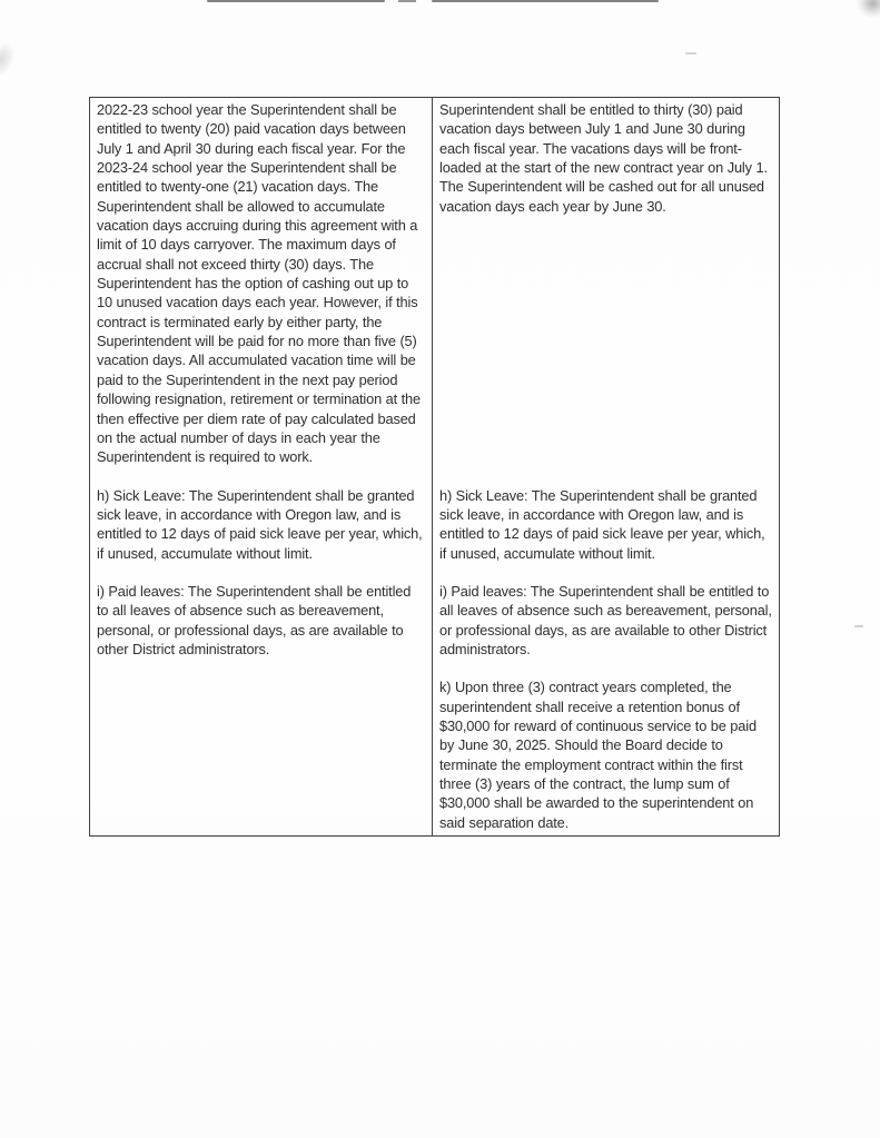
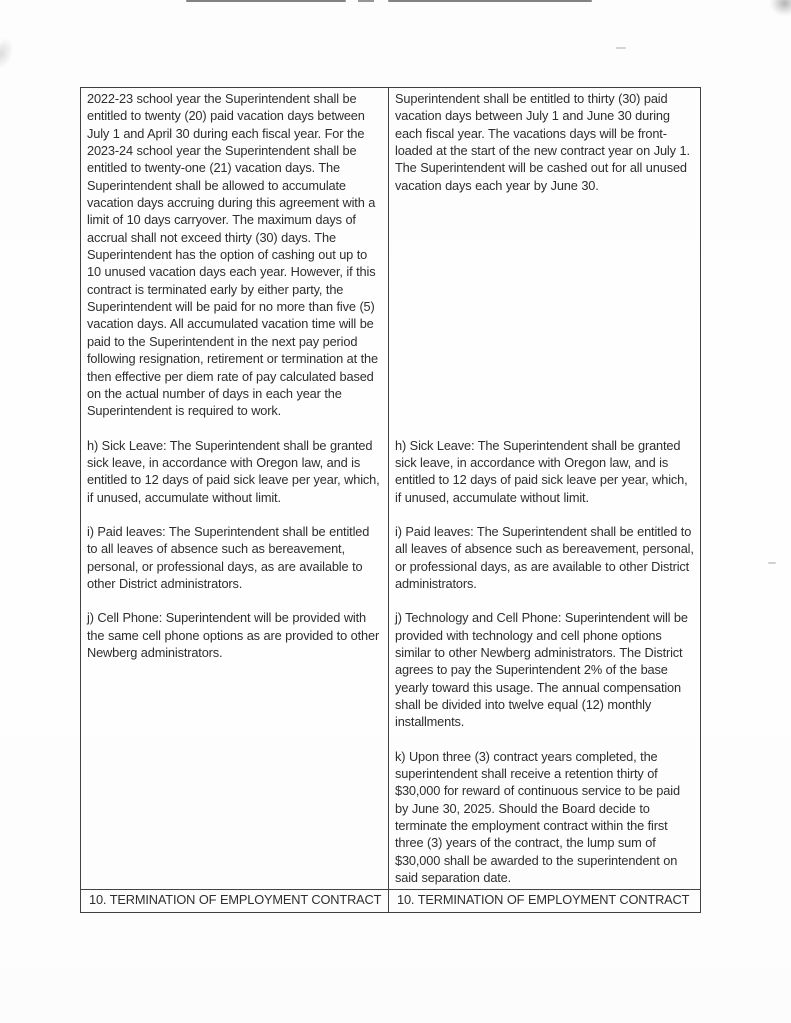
  2022-23 school year the Superintendent shall be entitled to twenty (20) paid vacation days between July 1 and April 30 during each fiscal year. For the 2023-24 school year the Superintendent shall be entitled to twenty-one (21) vacation days. The Superintendent shall be allowed to accumulate vacation days accruing during this agreement with a limit of 10 days carryover. The maximum days of accrual shall not exceed thirty (30) days. The Superintendent has the option of cashing out up to 10 unused vacation days each year. However, if this contract is terminated early by either party, the Superintendent will be paid for no more than five (5) vacation days. All accumulated vacation time will be paid to the Superintendent in the next pay period following resignation, retirement or termination at the then effective per diem rate of pay calculated based on the actual number of days in each year the Superintendent is required to work.	Superintendent shall be entitled to thirty (30) paid vacation days between July 1 and June 30 during each fiscal year. The vacations days will be front-loaded at the start of the new contract year on July 1. The Superintendent will be cashed out for all unused vacation days each year by June 30.
  h) Sick Leave: The Superintendent shall be granted sick leave, in accordance with Oregon law, and is entitled to 12 days of paid sick leave per year, which, if unused, accumulate without limit.	h) Sick Leave: The Superintendent shall be granted sick leave, in accordance with Oregon law, and is entitled to 12 days of paid sick leave per year, which, if unused, accumulate without limit.
  i) Paid leaves: The Superintendent shall be entitled to all leaves of absence such as bereavement, personal, or professional days, as are available to other District administrators.	i) Paid leaves: The Superintendent shall be entitled to all leaves of absence such as bereavement, personal, or professional days, as are available to other District administrators.
+ j) Cell Phone: Superintendent will be provided with the same cell phone options as are provided to other Newberg administrators.	j) Technology and Cell Phone: Superintendent will be provided with technology and cell phone options similar to other Newberg administrators. The District agrees to pay the Superintendent 2% of the base yearly toward this usage. The annual compensation shall be divided into twelve equal (12) monthly installments.
- 	k) Upon three (3) contract years completed, the superintendent shall receive a retention bonus of $30,000 for reward of continuous service to be paid by June 30, 2025. Should the Board decide to terminate the employment contract within the first three (3) years of the contract, the lump sum of $30,000 shall be awarded to the superintendent on said separation date.
+ 	k) Upon three (3) contract years completed, the superintendent shall receive a retention thirty of $30,000 for reward of continuous service to be paid by June 30, 2025. Should the Board decide to terminate the employment contract within the first three (3) years of the contract, the lump sum of $30,000 shall be awarded to the superintendent on said separation date.
+ 10. TERMINATION OF EMPLOYMENT CONTRACT	10. TERMINATION OF EMPLOYMENT CONTRACT
